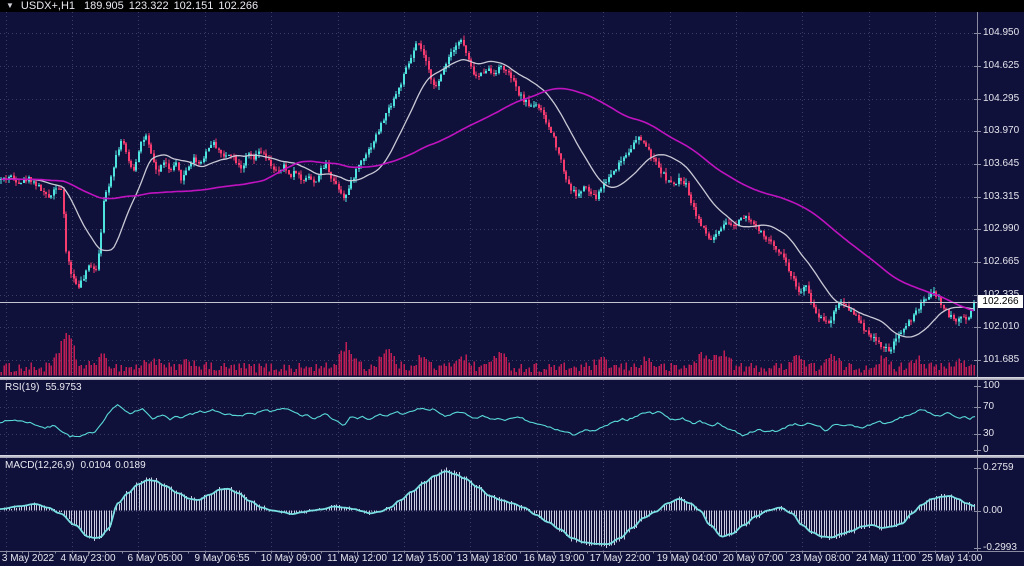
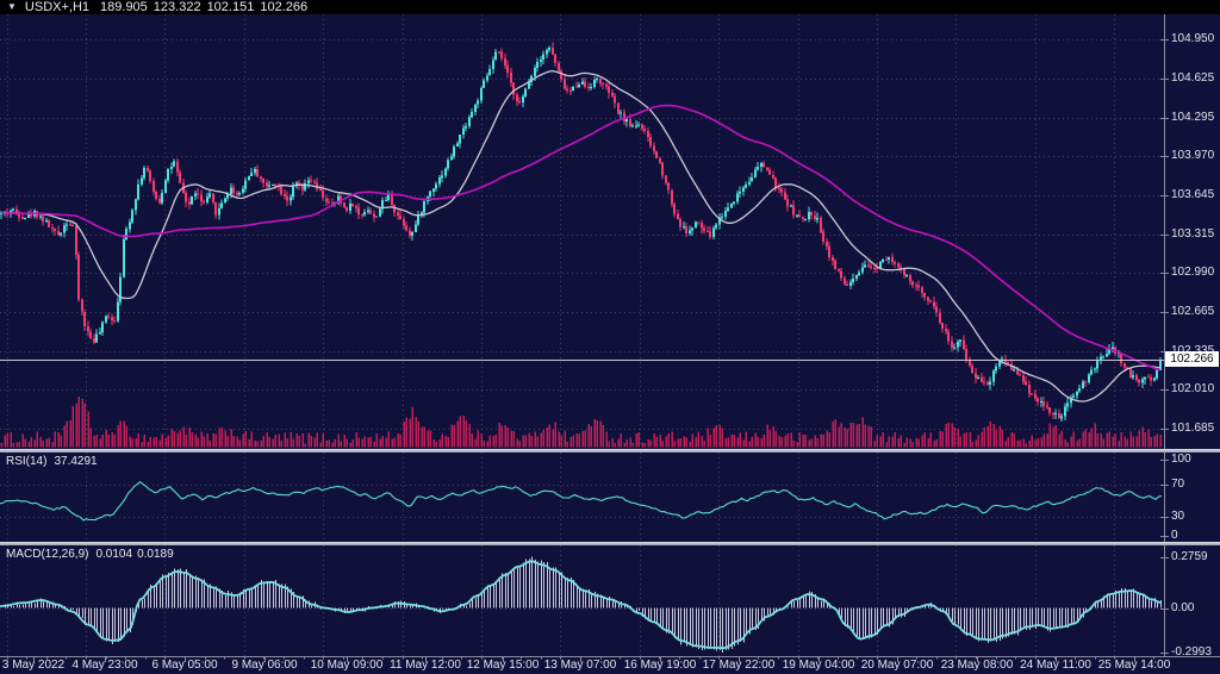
  ▼
  USDX+,H1
  189.905
  123.322
  102.151
  102.266
- RSI(19)
+ RSI(14)
- 55.9753
+ 37.4291
  MACD(12,26,9)
  0.0104
  0.0189
  102.266
  104.950
  104.625
  104.295
  103.970
  103.645
  103.315
  102.990
  102.665
  102.010
  101.685
  100
  70
  30
  0
  0.2759
  0.00
  -0.2993
  3 May 2022
  4 May 23:00
  6 May 05:00
- 9 May 06:55
+ 9 May 06:00
  10 May 09:00
  11 May 12:00
  12 May 15:00
- 13 May 18:00
+ 13 May 07:00
  16 May 19:00
  17 May 22:00
  19 May 04:00
  20 May 07:00
  23 May 08:00
  24 May 11:00
  25 May 14:00
